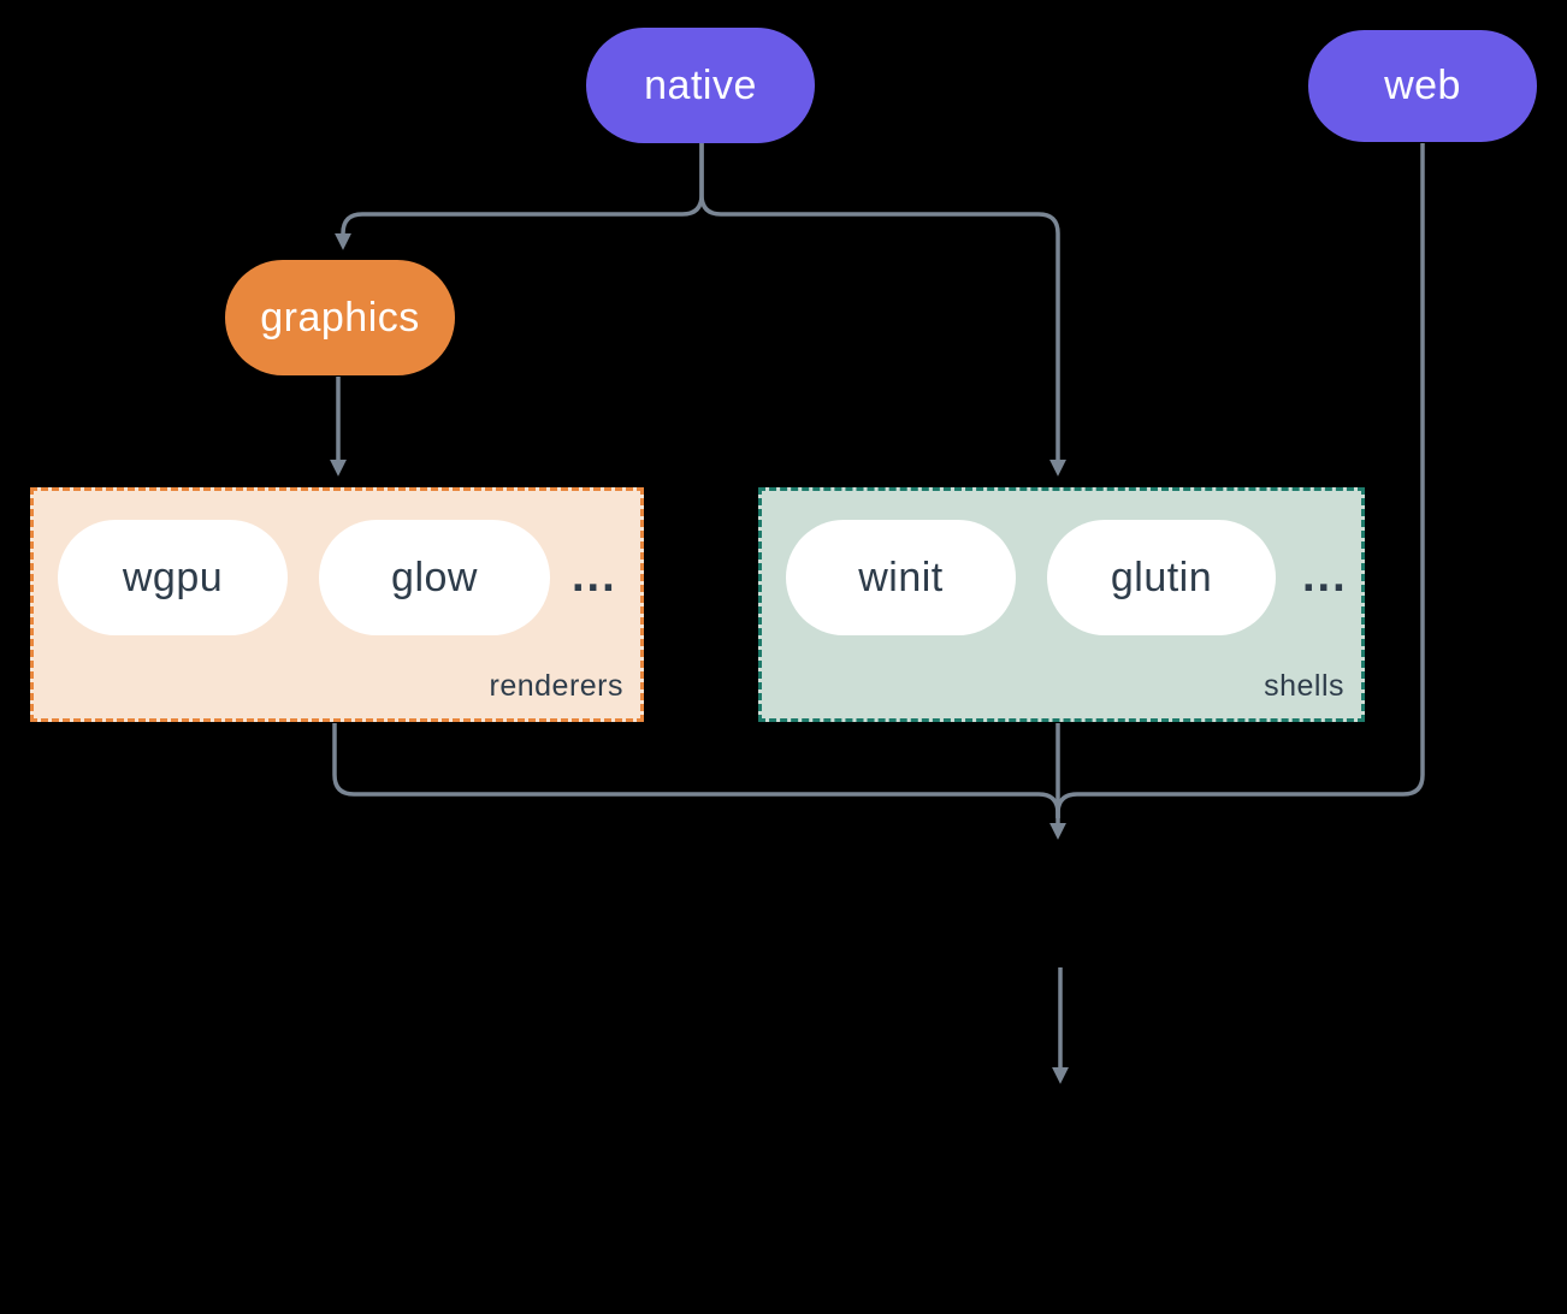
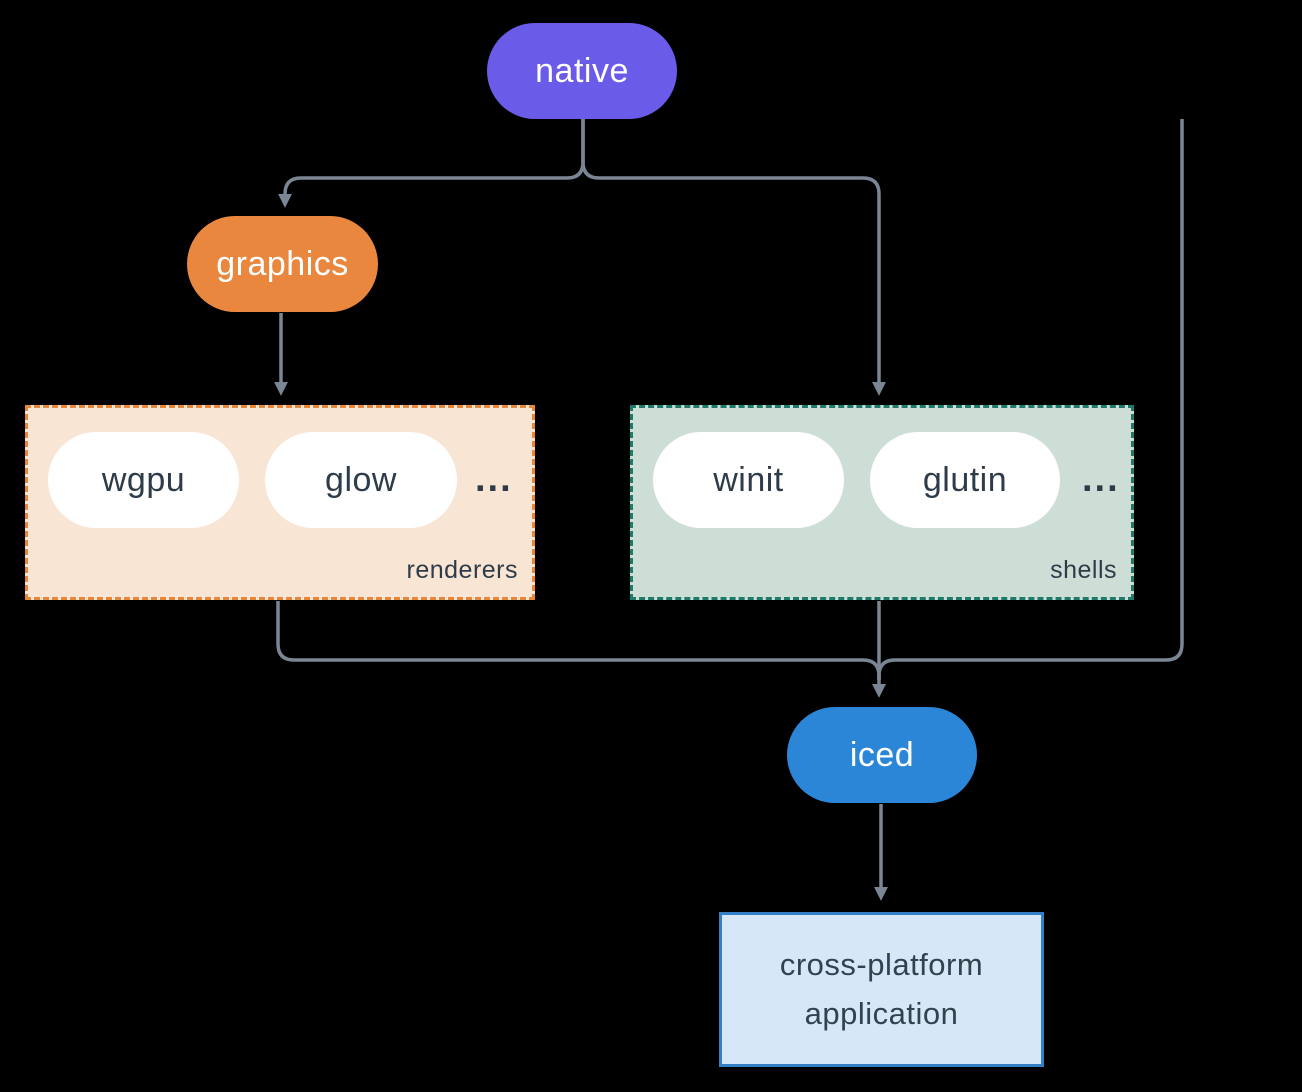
  native
- web
  graphics
  renderers
  wgpu
  glow
  ...
  shells
  winit
  glutin
  ...
+ iced
+ cross-platform
+ application
